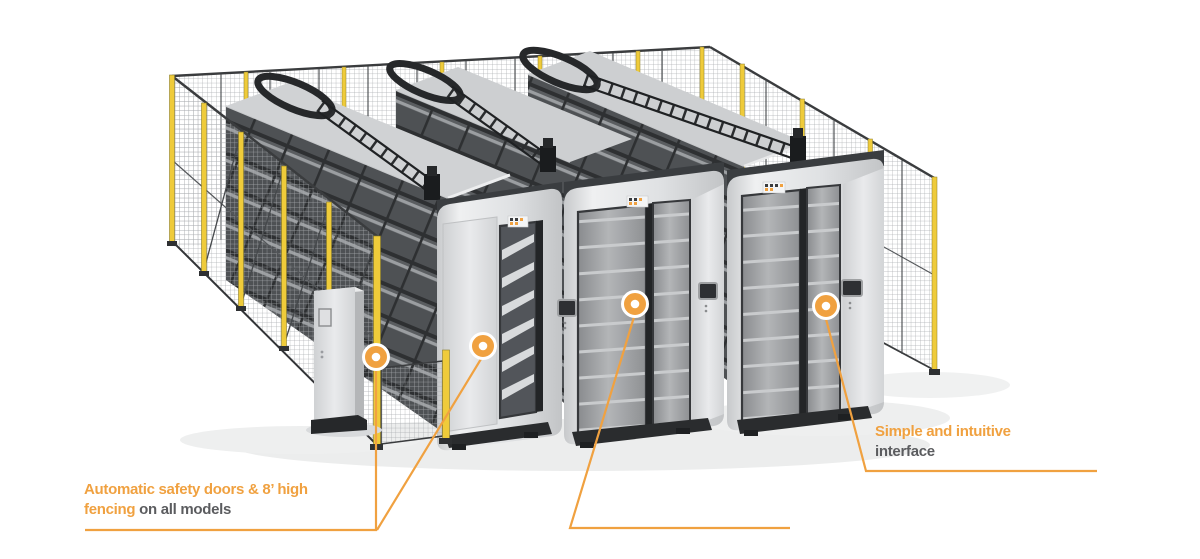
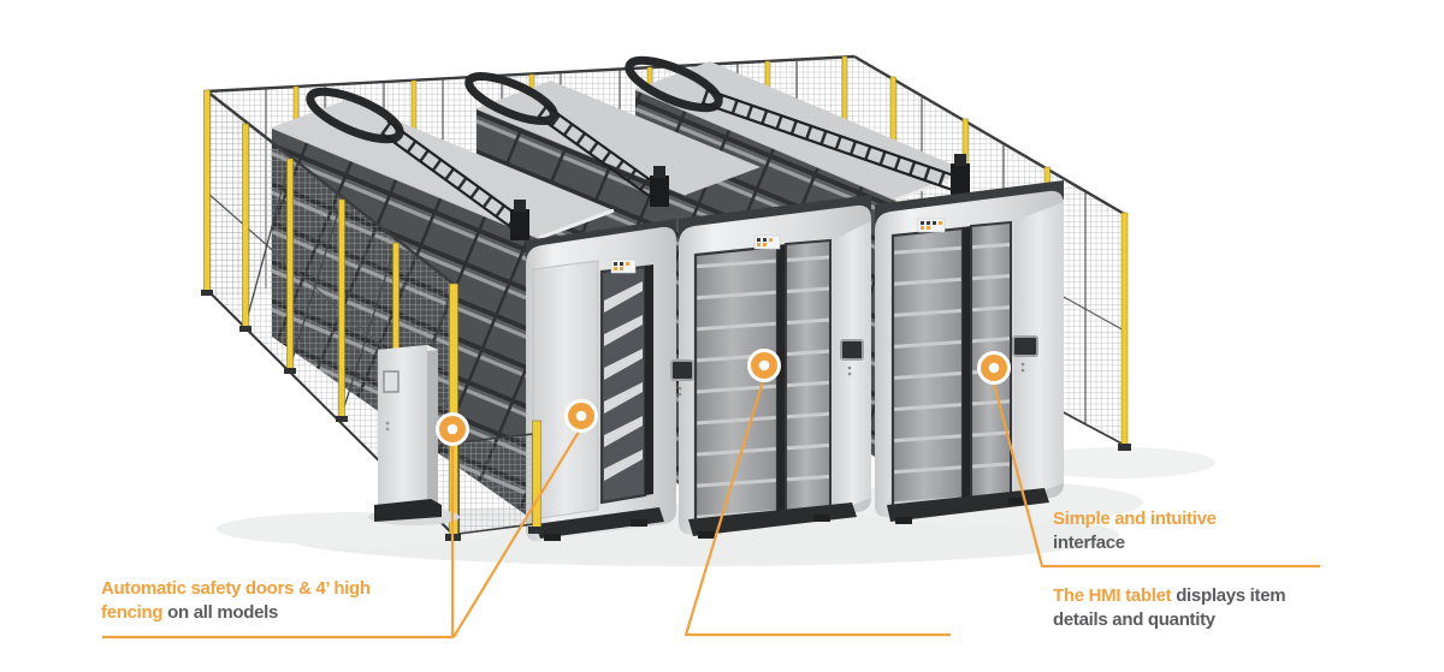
- Automatic safety doors & 8’ high fencing on all models
+ Automatic safety doors & 4’ high fencing on all models
  Simple and intuitive interface
+ The HMI tablet displays item details and quantity
